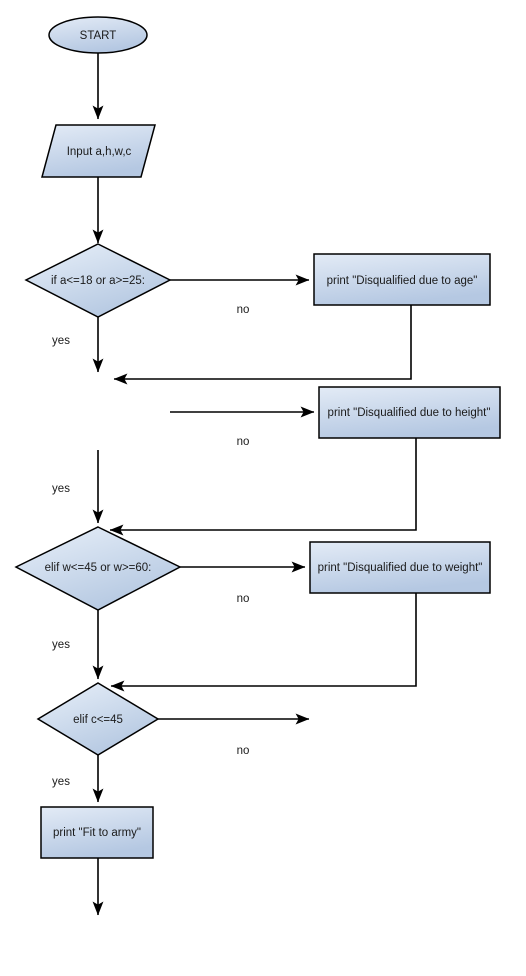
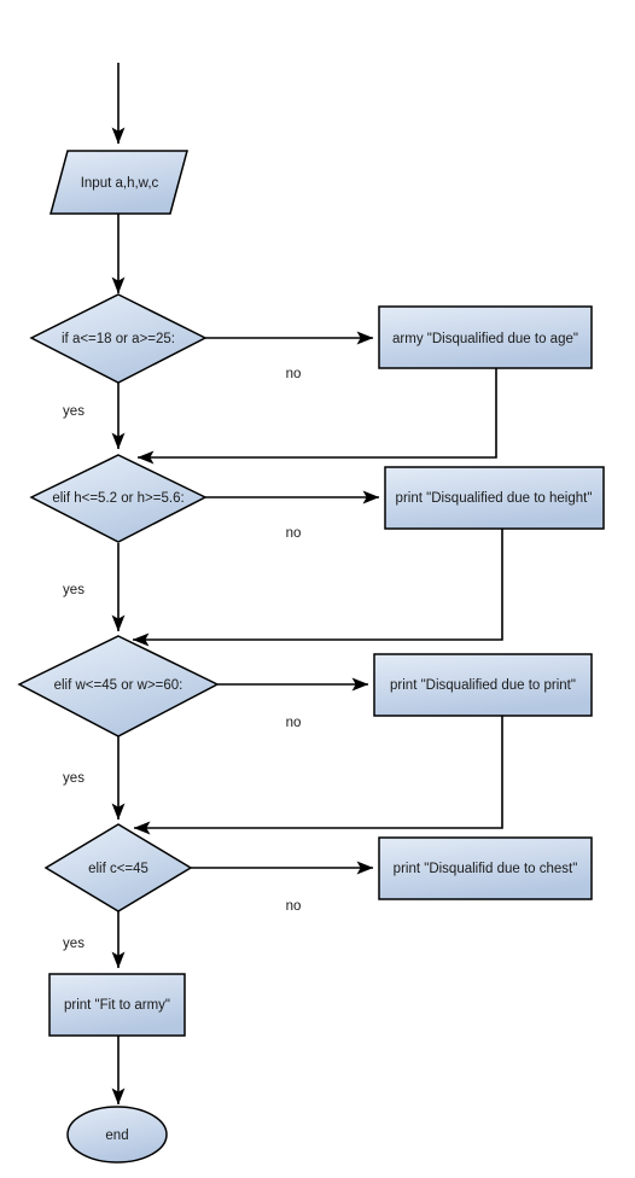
- START
  Input a,h,w,c
  if a<=18 or a>=25:
- print "Disqualified due to age"
+ army "Disqualified due to age"
+ elif h<=5.2 or h>=5.6:
  print "Disqualified due to height"
  elif w<=45 or w>=60:
- print "Disqualified due to weight"
+ print "Disqualified due to print"
  elif c<=45
+ print "Disqualifid due to chest"
  print "Fit to army"
+ end
  no
  yes
  no
  yes
  no
  yes
  no
  yes
